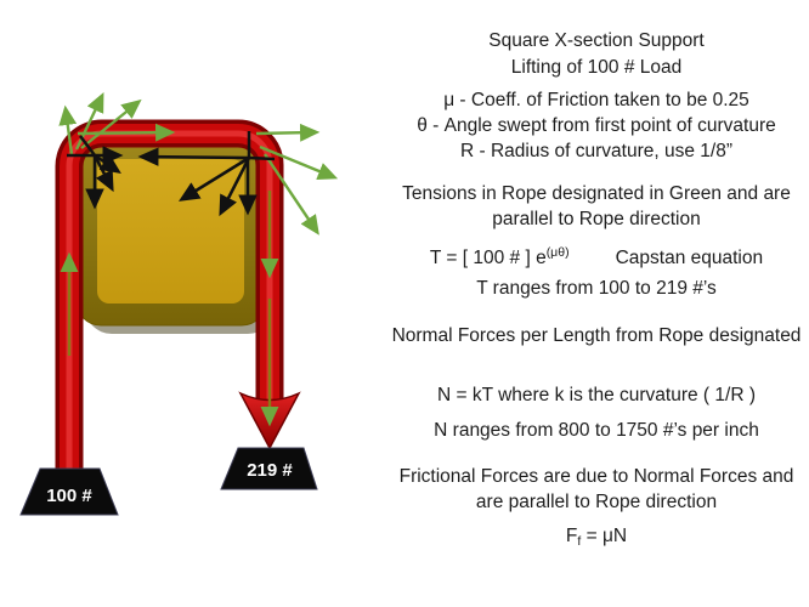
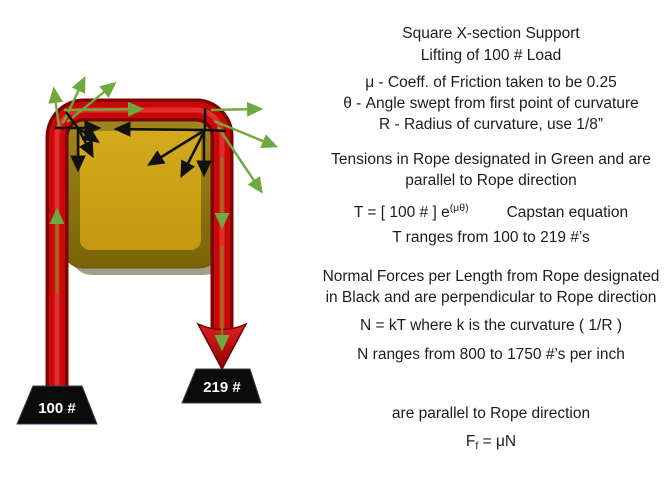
  100 #
  219 #
  Square X-section Support
  Lifting of 100 # Load
  μ - Coeff. of Friction taken to be 0.25
  θ - Angle swept from first point of curvature
  R - Radius of curvature, use 1/8”
  Tensions in Rope designated in Green and are
  parallel to Rope direction
  T = [ 100 # ] e(μθ) Capstan equation
  T ranges from 100 to 219 #’s
  Normal Forces per Length from Rope designated
+ in Black and are perpendicular to Rope direction
  N = kT where k is the curvature ( 1/R )
  N ranges from 800 to 1750 #’s per inch
- Frictional Forces are due to Normal Forces and
  are parallel to Rope direction
  Ff = μN
